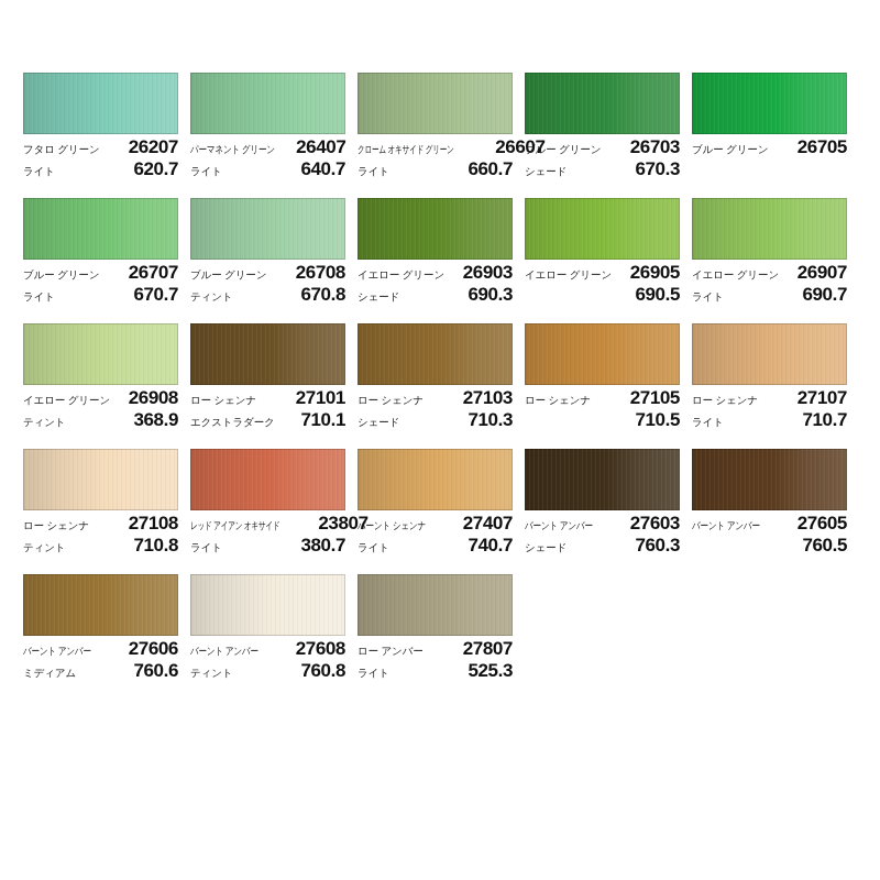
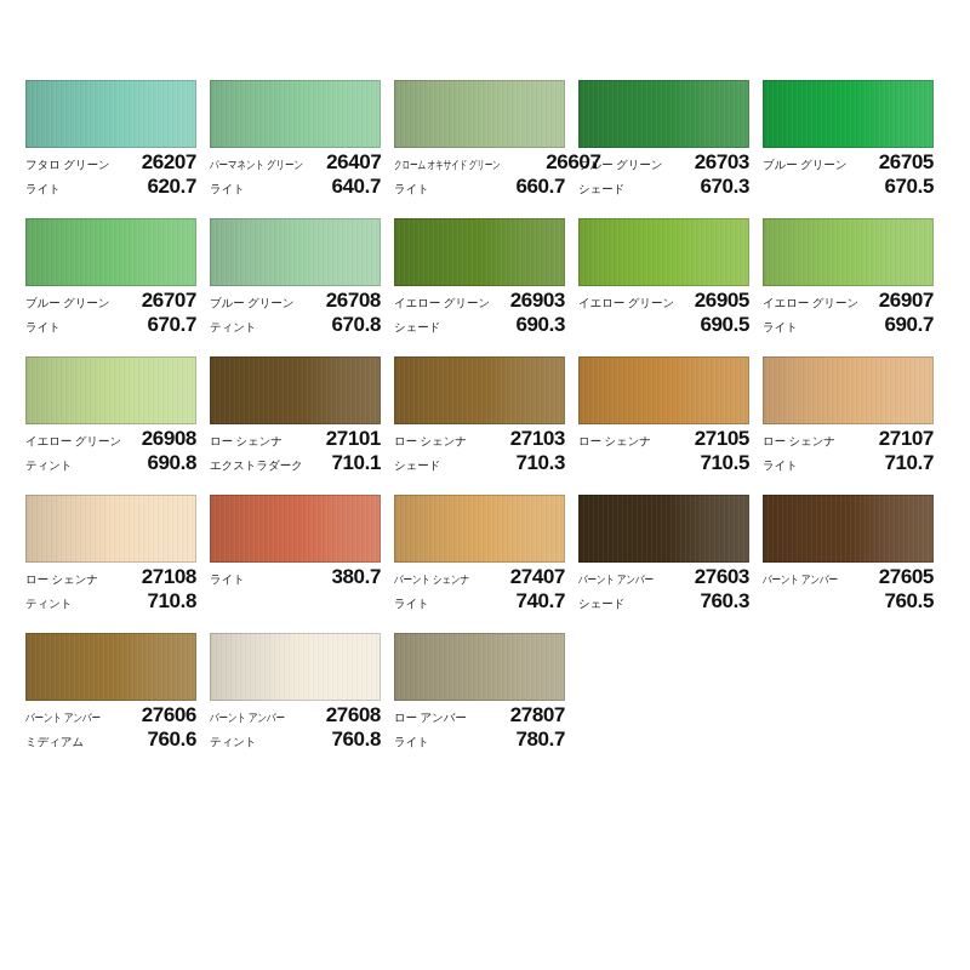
  フタロ グリーン
  26207
  ライト
  620.7
  パーマネント グリーン
  26407
  ライト
  640.7
  クローム オキサイド グリーン
  26607
  ライト
  660.7
  ブルー グリーン
  26703
  シェード
  670.3
  ブルー グリーン
  26705
+ 670.5
  ブルー グリーン
  26707
  ライト
  670.7
  ブルー グリーン
  26708
  ティント
  670.8
  イエロー グリーン
  26903
  シェード
  690.3
  イエロー グリーン
  26905
  690.5
  イエロー グリーン
  26907
  ライト
  690.7
  イエロー グリーン
  26908
  ティント
- 368.9
+ 690.8
  ロー シェンナ
  27101
  エクストラダーク
  710.1
  ロー シェンナ
  27103
  シェード
  710.3
  ロー シェンナ
  27105
  710.5
  ロー シェンナ
  27107
  ライト
  710.7
  ロー シェンナ
  27108
  ティント
  710.8
- レッド アイアン オキサイド
- 23807
  ライト
  380.7
  バーント シェンナ
  27407
  ライト
  740.7
  バーント アンバー
  27603
  シェード
  760.3
  バーント アンバー
  27605
  760.5
  バーント アンバー
  27606
  ミディアム
  760.6
  バーント アンバー
  27608
  ティント
  760.8
  ロー アンバー
  27807
  ライト
- 525.3
+ 780.7
